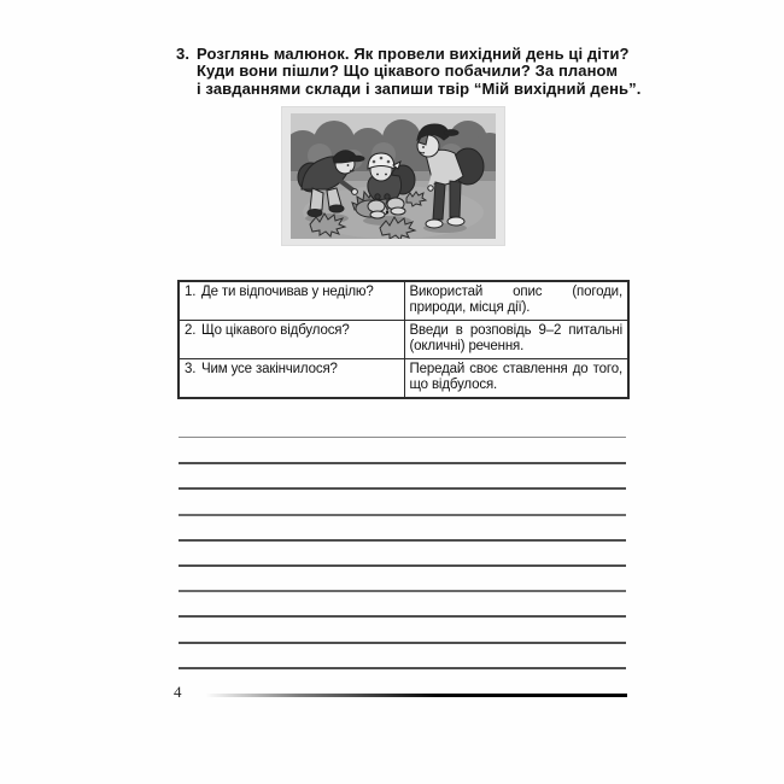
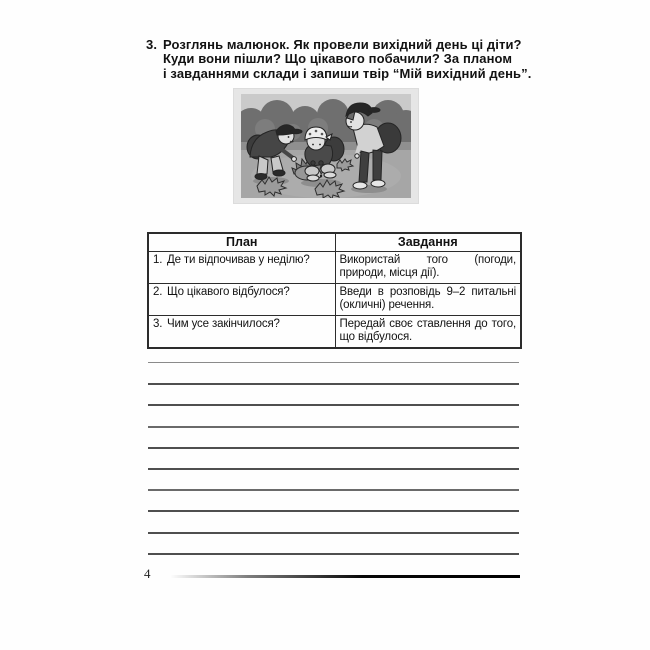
  3.
  Розглянь малюнок. Як провели вихідний день ці діти?
  Куди вони пішли? Що цікавого побачили? За планом
  і завданнями склади і запиши твір “Мій вихідний день”.
+ План	Завдання
- 1. Де ти відпочивав у неділю?	Використай опис (погоди, природи, місця дії).
+ 1. Де ти відпочивав у неділю?	Використай того (погоди, природи, місця дії).
  2. Що цікавого відбулося?	Введи в розповідь 9–2 питальні (окличні) речення.
  3. Чим усе закінчилося?	Передай своє ставлення до того, що відбулося.
  4
